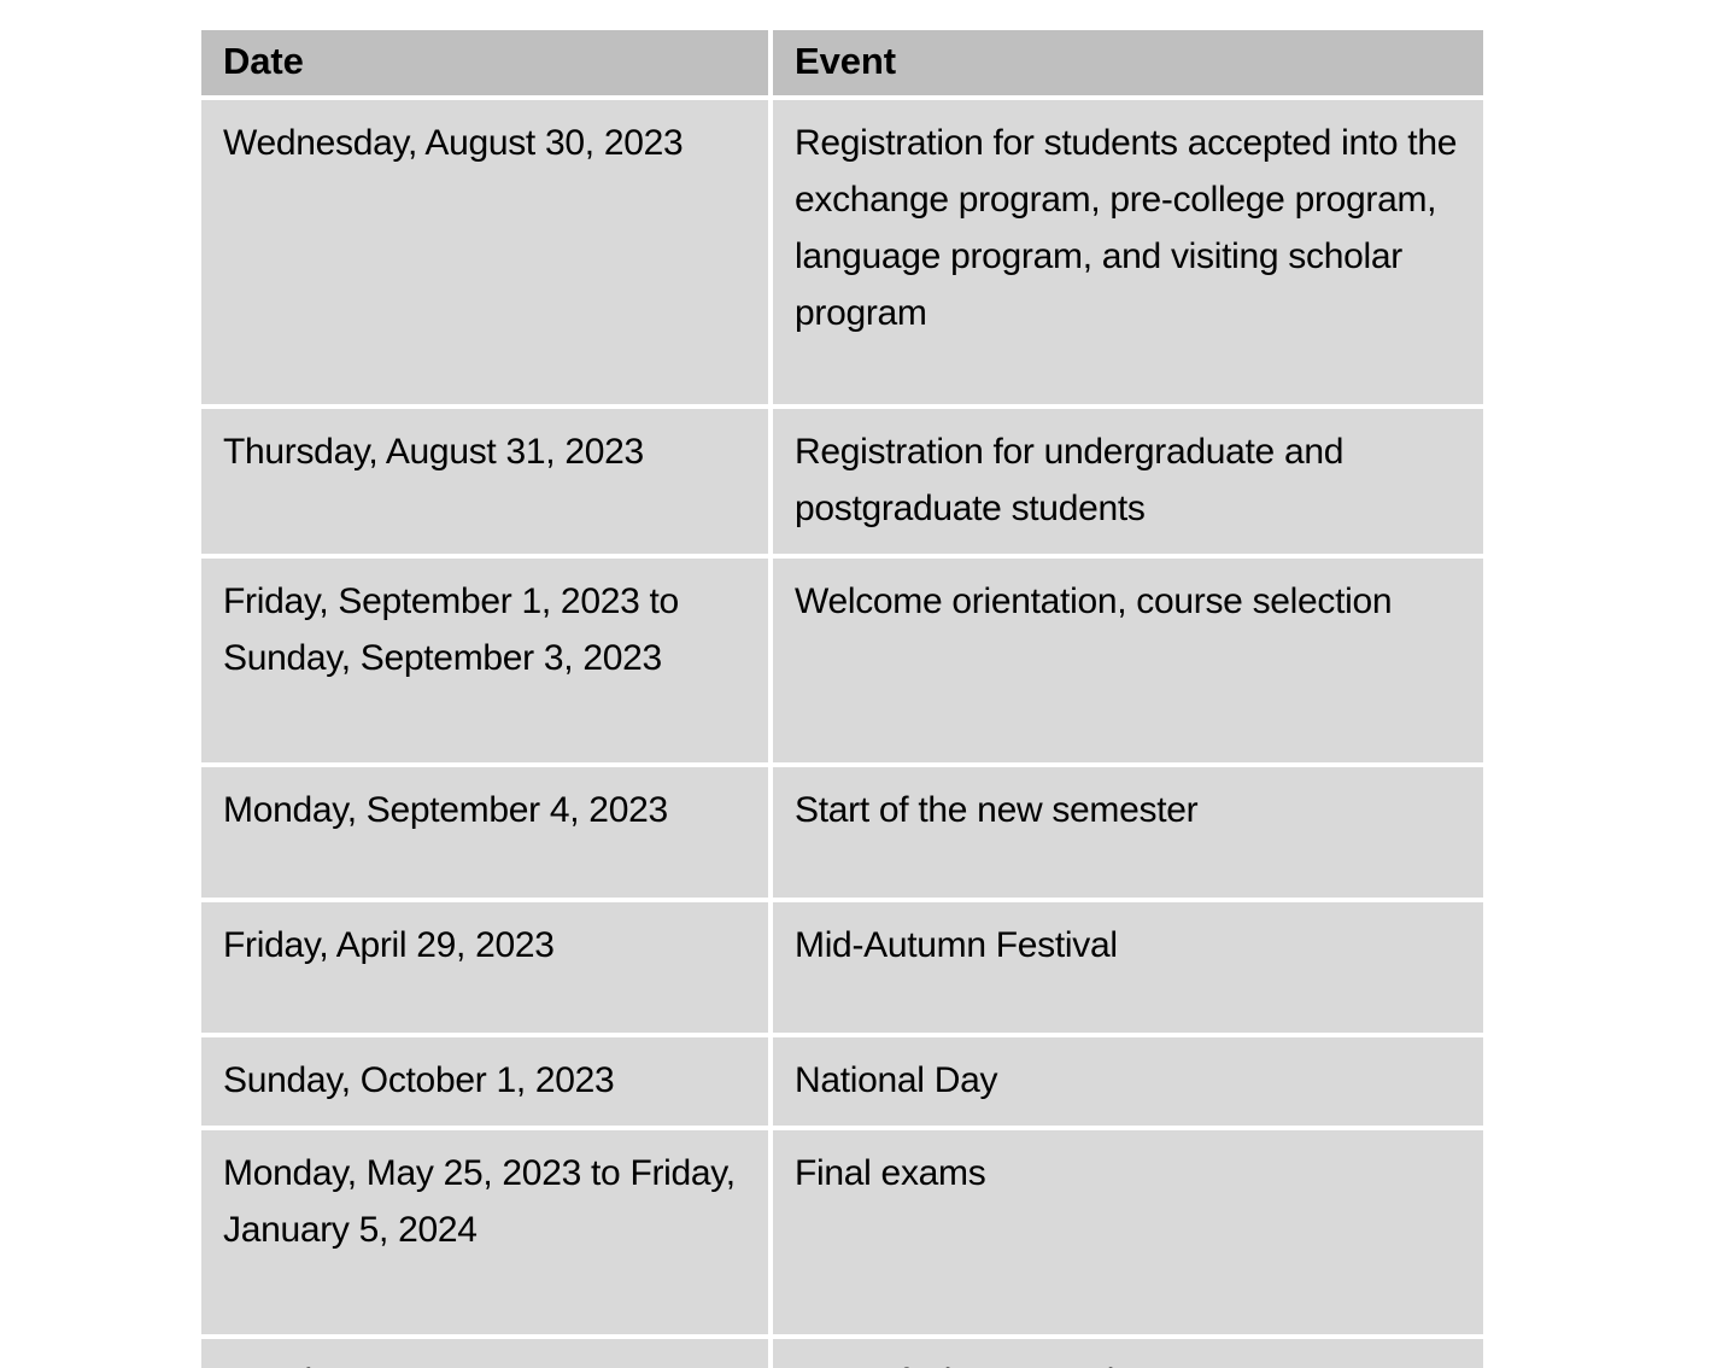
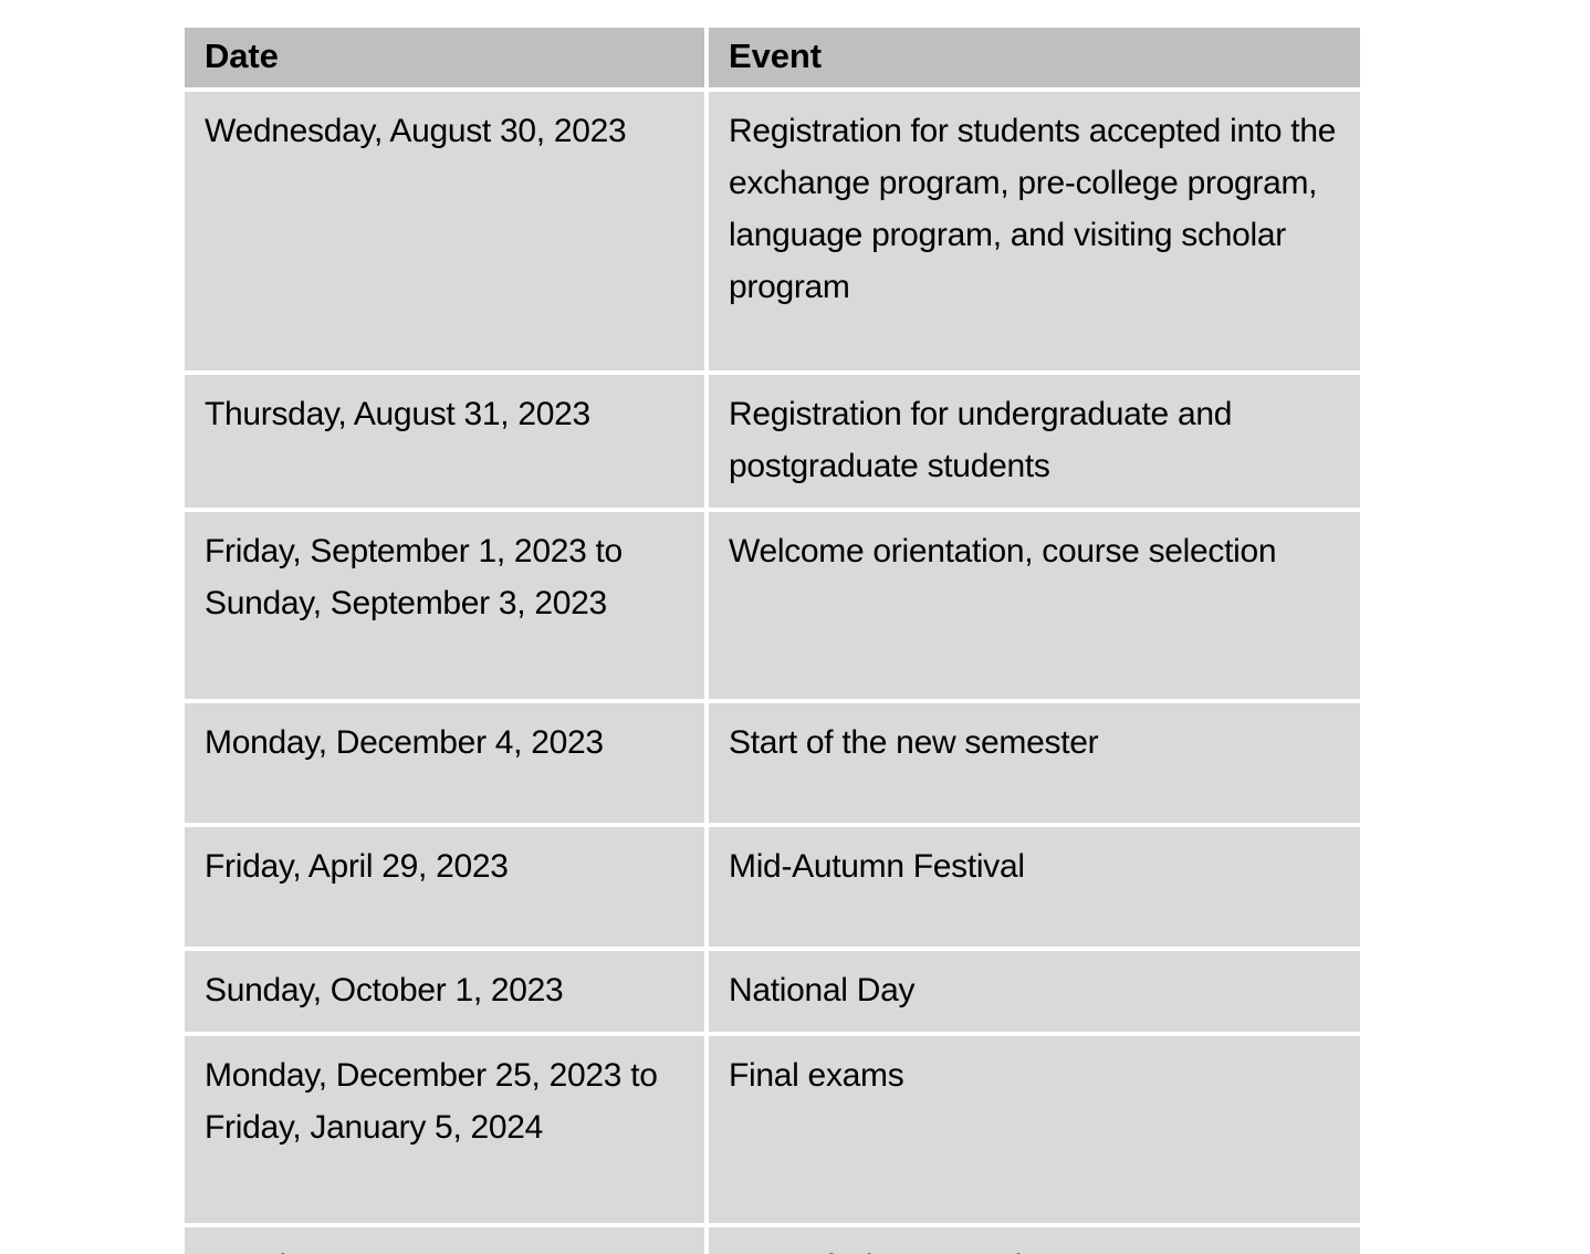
  Date	Event
  Wednesday, August 30, 2023	Registration for students accepted into the exchange program, pre-college program, language program, and visiting scholar program
  Thursday, August 31, 2023	Registration for undergraduate and postgraduate students
  Friday, September 1, 2023 to Sunday, September 3, 2023	Welcome orientation, course selection
- Monday, September 4, 2023	Start of the new semester
+ Monday, December 4, 2023	Start of the new semester
  Friday, April 29, 2023	Mid-Autumn Festival
  Sunday, October 1, 2023	National Day
- Monday, May 25, 2023 to Friday, January 5, 2024	Final exams
+ Monday, December 25, 2023 to Friday, January 5, 2024	Final exams
